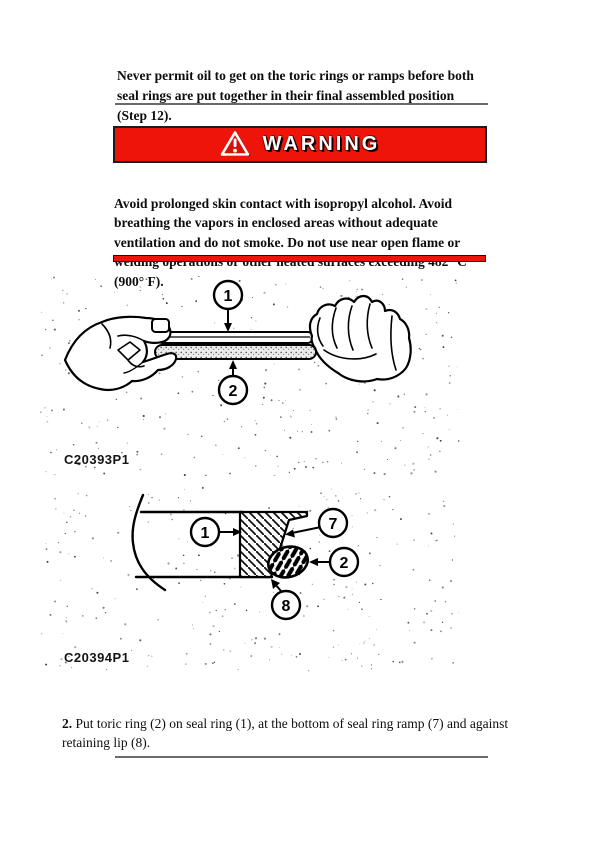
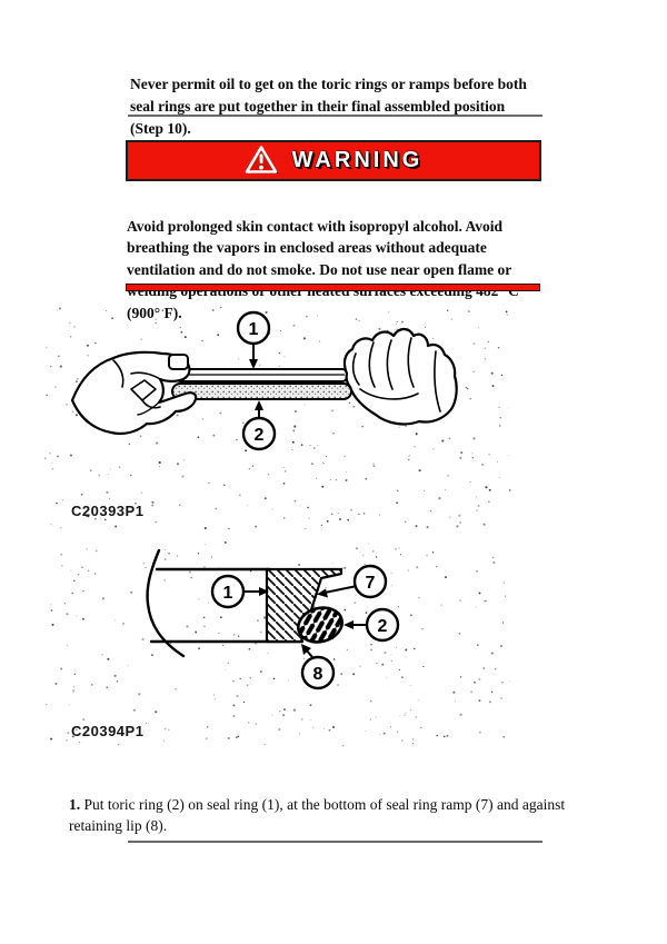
- Never permit oil to get on the toric rings or ramps before both seal rings are put together in their final assembled position (Step 12).
+ Never permit oil to get on the toric rings or ramps before both seal rings are put together in their final assembled position (Step 10).
  WARNING
  Avoid prolonged skin contact with isopropyl alcohol. Avoid breathing the vapors in enclosed areas without adequate ventilation and do not smoke. Do not use near open flame or (900° F).
  1
  2
  C20393P1
  1
  7
  2
  8
  C20394P1
- 2. Put toric ring (2) on seal ring (1), at the bottom of seal ring ramp (7) and against retaining lip (8).
+ 1. Put toric ring (2) on seal ring (1), at the bottom of seal ring ramp (7) and against retaining lip (8).
